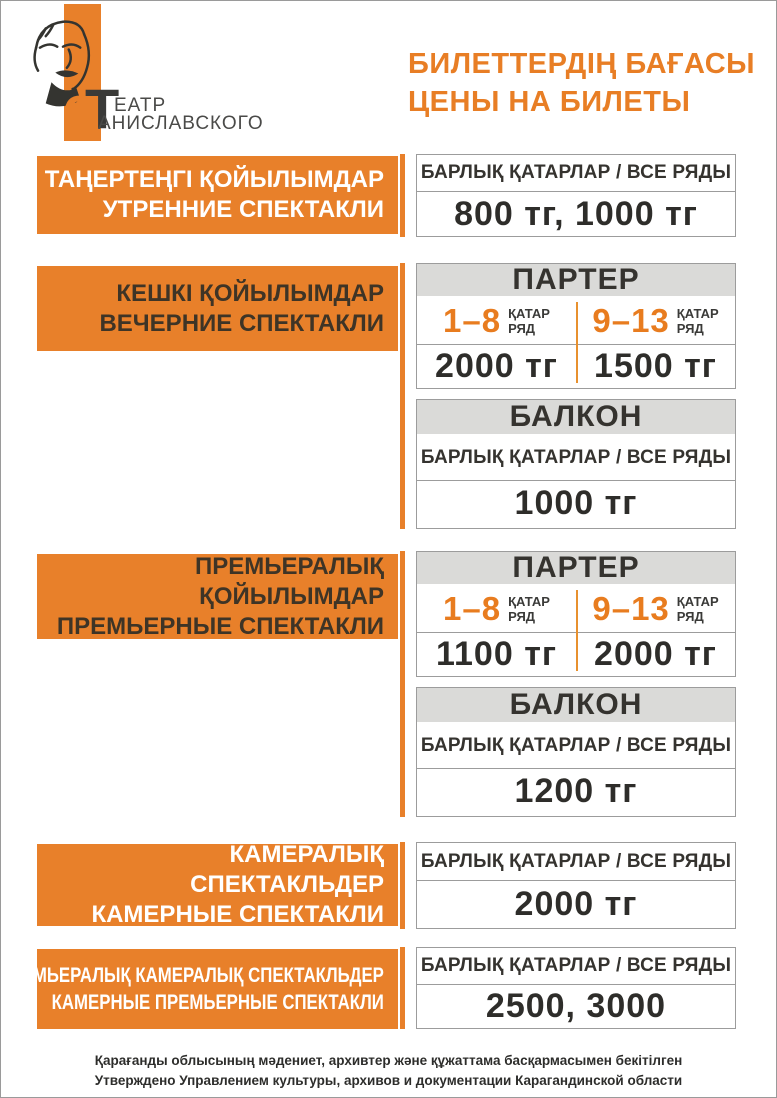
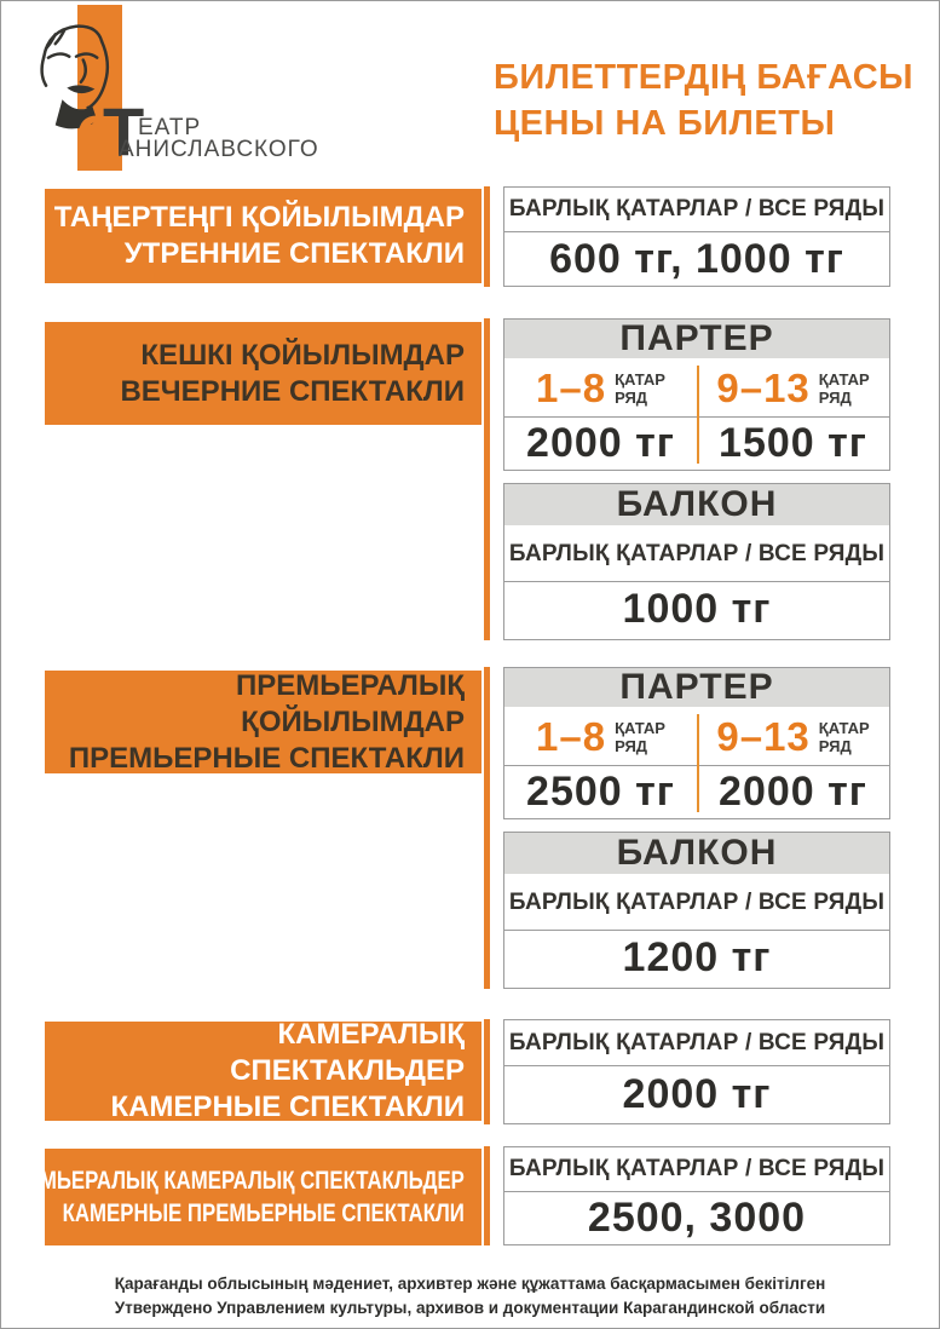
  С
  Т
  ЕАТР
  АНИСЛАВСКОГО
  БИЛЕТТЕРДІҢ БАҒАСЫ
  ЦЕНЫ НА БИЛЕТЫ
  ТАҢЕРТЕҢГІ ҚОЙЫЛЫМДАР
  УТРЕННИЕ СПЕКТАКЛИ
  БАРЛЫҚ ҚАТАРЛАР / ВСЕ РЯДЫ
- 800 тг, 1000 тг
+ 600 тг, 1000 тг
  КЕШКІ ҚОЙЫЛЫМДАР
  ВЕЧЕРНИЕ СПЕКТАКЛИ
  ПАРТЕР
  1–8
  ҚАТАР
  РЯД
  9–13
  ҚАТАР
  РЯД
  2000 тг
  1500 тг
  БАЛКОН
  БАРЛЫҚ ҚАТАРЛАР / ВСЕ РЯДЫ
  1000 тг
  ПРЕМЬЕРАЛЫҚ ҚОЙЫЛЫМДАР
  ПРЕМЬЕРНЫЕ СПЕКТАКЛИ
  ПАРТЕР
  1–8
  ҚАТАР
  РЯД
  9–13
  ҚАТАР
  РЯД
- 1100 тг
+ 2500 тг
  2000 тг
  БАЛКОН
  БАРЛЫҚ ҚАТАРЛАР / ВСЕ РЯДЫ
  1200 тг
  КАМЕРАЛЫҚ СПЕКТАКЛЬДЕР
  КАМЕРНЫЕ СПЕКТАКЛИ
  БАРЛЫҚ ҚАТАРЛАР / ВСЕ РЯДЫ
  2000 тг
  ПРЕМЬЕРАЛЫҚ КАМЕРАЛЫҚ СПЕКТАКЛЬДЕР
  КАМЕРНЫЕ ПРЕМЬЕРНЫЕ СПЕКТАКЛИ
  БАРЛЫҚ ҚАТАРЛАР / ВСЕ РЯДЫ
  2500, 3000
  Қарағанды облысының мәдениет, архивтер және құжаттама басқармасымен бекітілген
  Утверждено Управлением культуры, архивов и документации Карагандинской области
